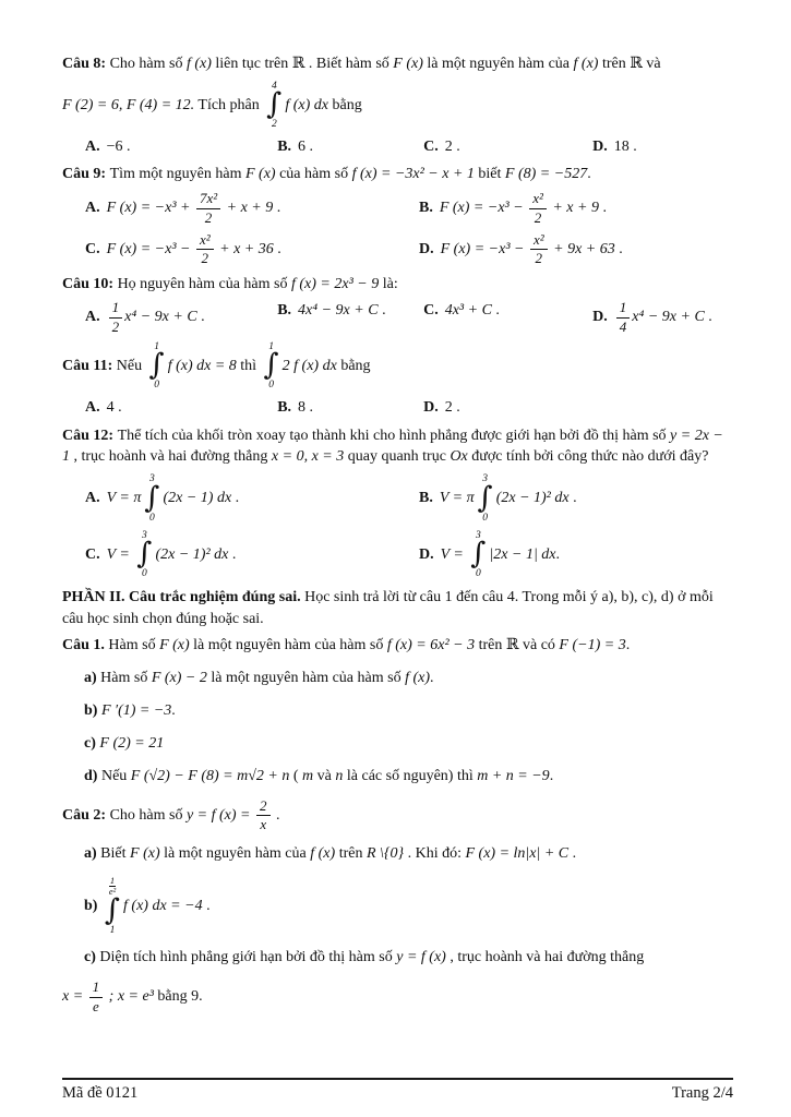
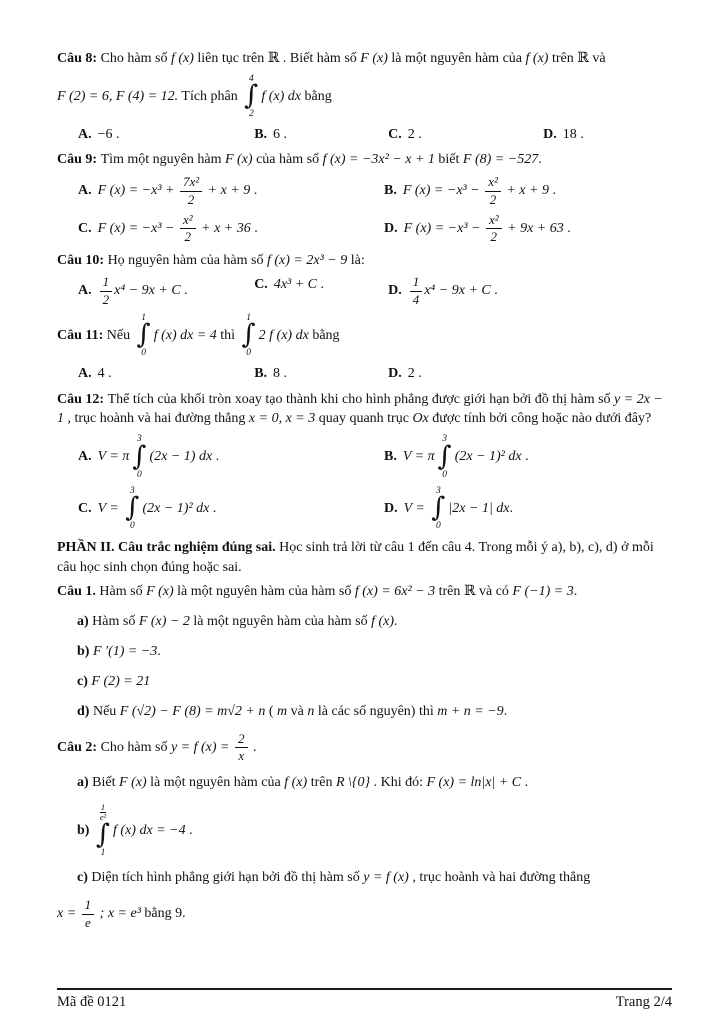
  Câu 8: Cho hàm số f (x) liên tục trên ℝ . Biết hàm số F (x) là một nguyên hàm của f (x) trên ℝ và
  F (2) = 6, F (4) = 12. Tích phân
  4
  ∫
  2
  f (x) dx bằng
  A. −6 .
  B. 6 .
  C. 2 .
  D. 18 .
  Câu 9: Tìm một nguyên hàm F (x) của hàm số f (x) = −3x² − x + 1 biết F (8) = −527.
  A. F (x) = −x³ +
  7x²
  2
  + x + 9 .
  B. F (x) = −x³ −
  x²
  2
  + x + 9 .
  C. F (x) = −x³ −
  x²
  2
  + x + 36 .
  D. F (x) = −x³ −
  x²
  2
  + 9x + 63 .
  Câu 10: Họ nguyên hàm của hàm số f (x) = 2x³ − 9 là:
  A.
  1
  2
  x⁴ − 9x + C .
- B. 4x⁴ − 9x + C .
  C. 4x³ + C .
  D.
  1
  4
  x⁴ − 9x + C .
  Câu 11: Nếu
  1
  ∫
  0
- f (x) dx = 8 thì
+ f (x) dx = 4 thì
  1
  ∫
  0
  2 f (x) dx bằng
  A. 4 .
  B. 8 .
  D. 2 .
- Câu 12: Thể tích của khối tròn xoay tạo thành khi cho hình phẳng được giới hạn bởi đồ thị hàm số y = 2x − 1 , trục hoành và hai đường thẳng x = 0, x = 3 quay quanh trục Ox được tính bởi công thức nào dưới đây?
+ Câu 12: Thể tích của khối tròn xoay tạo thành khi cho hình phẳng được giới hạn bởi đồ thị hàm số y = 2x − 1 , trục hoành và hai đường thẳng x = 0, x = 3 quay quanh trục Ox được tính bởi công hoặc nào dưới đây?
  A. V = π
  3
  ∫
  0
  (2x − 1) dx .
  B. V = π
  3
  ∫
  0
  (2x − 1)² dx .
  C. V =
  3
  ∫
  0
  (2x − 1)² dx .
  D. V =
  3
  ∫
  0
  |2x − 1| dx.
  PHẦN II. Câu trắc nghiệm đúng sai. Học sinh trả lời từ câu 1 đến câu 4. Trong mỗi ý a), b), c), d) ở mỗi câu học sinh chọn đúng hoặc sai.
  Câu 1. Hàm số F (x) là một nguyên hàm của hàm số f (x) = 6x² − 3 trên ℝ và có F (−1) = 3.
  a) Hàm số F (x) − 2 là một nguyên hàm của hàm số f (x).
  b) F ′(1) = −3.
  c) F (2) = 21
  d) Nếu F (√2) − F (8) = m√2 + n ( m và n là các số nguyên) thì m + n = −9.
  Câu 2: Cho hàm số y = f (x) =
  2
  x
  .
  a) Biết F (x) là một nguyên hàm của f (x) trên R \{0} . Khi đó: F (x) = ln|x| + C .
  b)
  1
  e²
  ∫
  1
  f (x) dx = −4 .
  c) Diện tích hình phẳng giới hạn bởi đồ thị hàm số y = f (x) , trục hoành và hai đường thẳng
  x =
  1
  e
  ; x = e³ bằng 9.
  Mã đề 0121
  Trang 2/4
